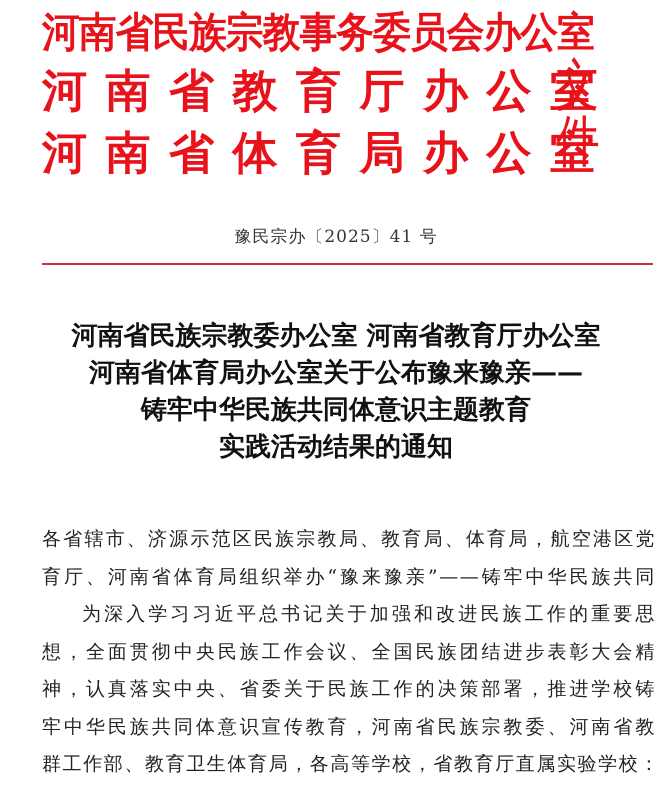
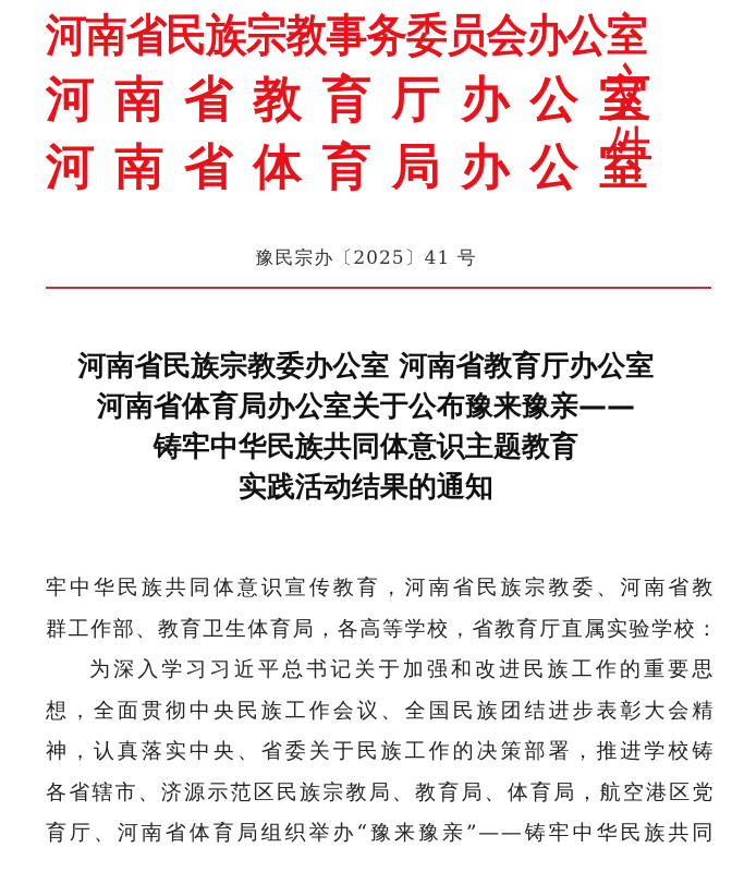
  河南省民族宗教事务委员会办公室
  河南省教育厅办公室
  河南省体育局办公室
  文件
  豫民宗办〔2025〕41 号
  河南省民族宗教委办公室 河南省教育厅办公室
  河南省体育局办公室关于公布豫来豫亲——
  铸牢中华民族共同体意识主题教育
  实践活动结果的通知
- 各省辖市、济源示范区民族宗教局、教育局、体育局，航空港区党
+ 牢中华民族共同体意识宣传教育，河南省民族宗教委、河南省教
- 育厅、河南省体育局组织举办“豫来豫亲”——铸牢中华民族共同
+ 群工作部、教育卫生体育局，各高等学校，省教育厅直属实验学校：
  为深入学习习近平总书记关于加强和改进民族工作的重要思
  想，全面贯彻中央民族工作会议、全国民族团结进步表彰大会精
  神，认真落实中央、省委关于民族工作的决策部署，推进学校铸
- 牢中华民族共同体意识宣传教育，河南省民族宗教委、河南省教
+ 各省辖市、济源示范区民族宗教局、教育局、体育局，航空港区党
- 群工作部、教育卫生体育局，各高等学校，省教育厅直属实验学校：
+ 育厅、河南省体育局组织举办“豫来豫亲”——铸牢中华民族共同
